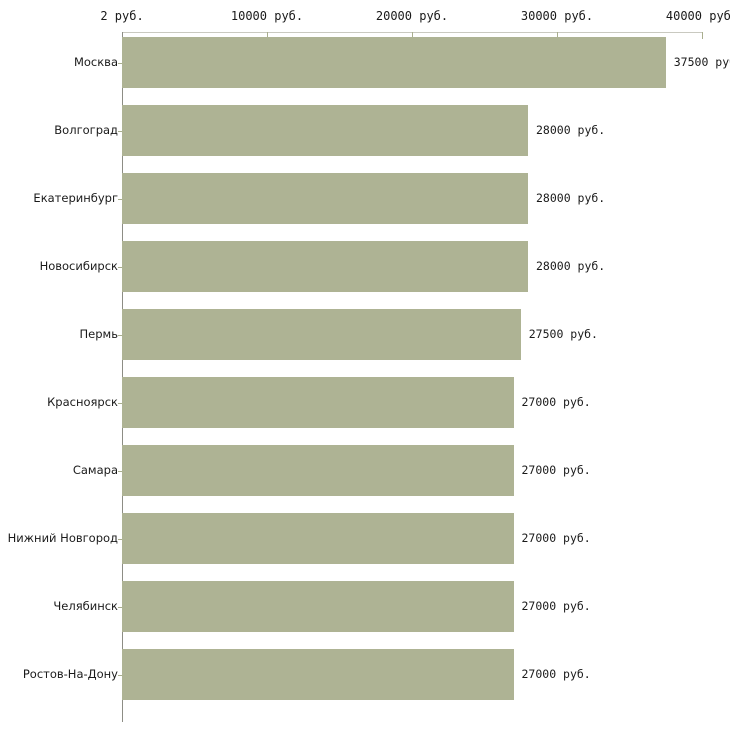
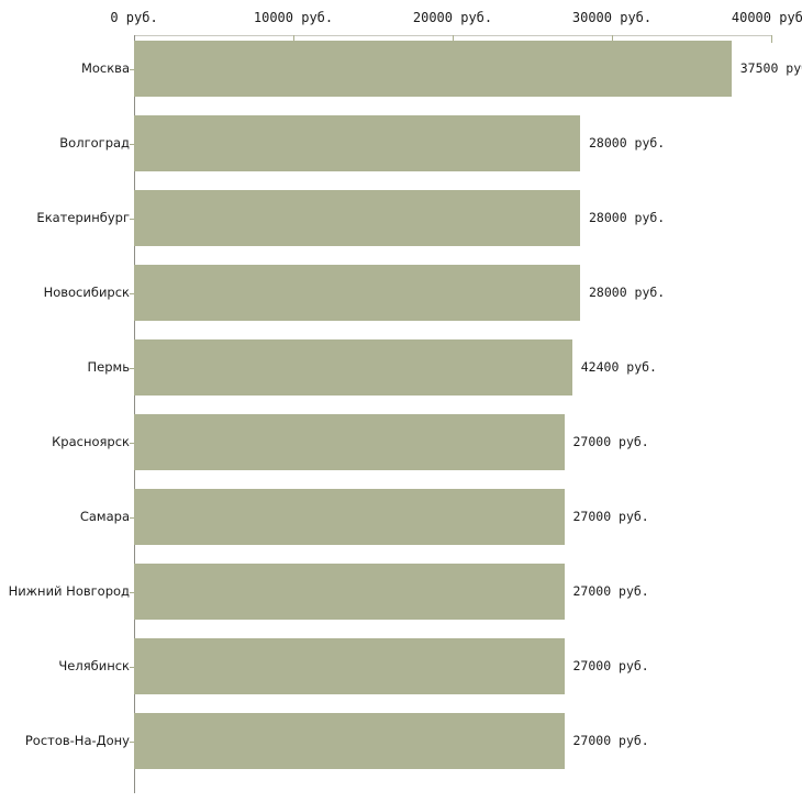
- 2 руб.
+ 0 руб.
  10000 руб.
  20000 руб.
  30000 руб.
  40000 руб
  Москва
  37500 ру
  Волгоград
  28000 руб.
  Екатеринбург
  28000 руб.
  Новосибирск
  28000 руб.
  Пермь
- 27500 руб.
+ 42400 руб.
  Красноярск
  27000 руб.
  Самара
  27000 руб.
  Нижний Новгород
  27000 руб.
  Челябинск
  27000 руб.
  Ростов-На-Дону
  27000 руб.
